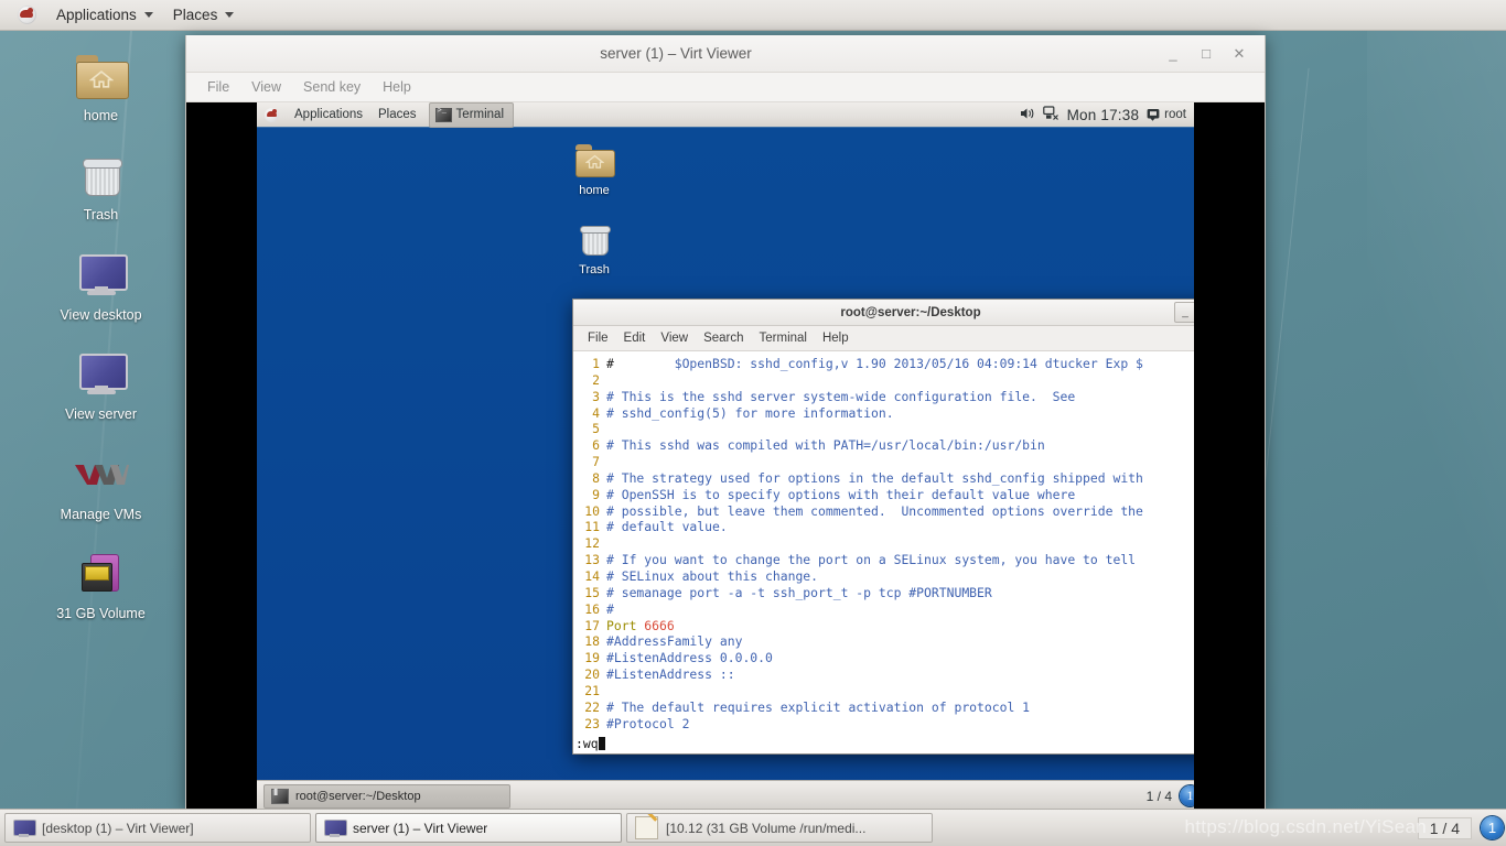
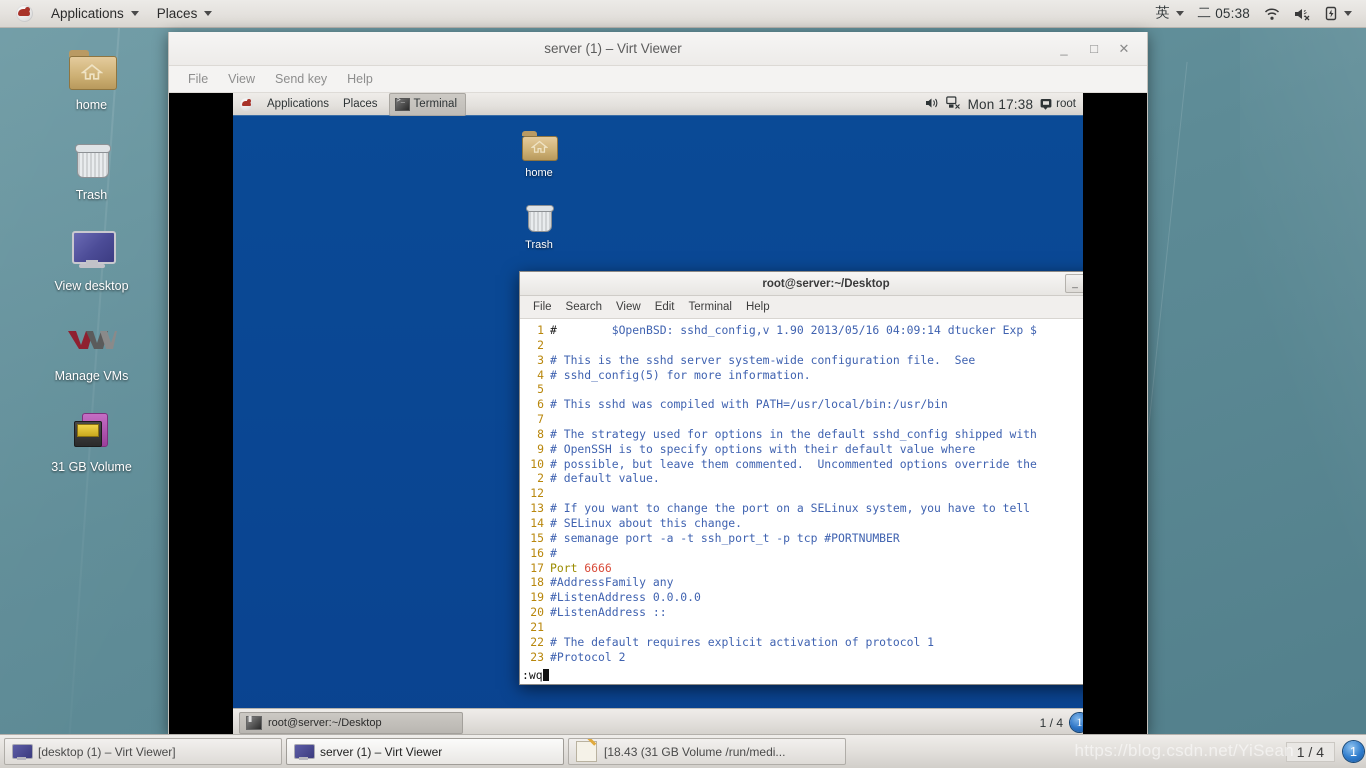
  home
  Trash
  View desktop
- View server
  Manage VMs
  31 GB Volume
  Applications
  Places
+ 英
+ 二
+ 05:38
  server (1) – Virt Viewer
  _
  □
  ✕
  File
  View
  Send key
  Help
  Applications
  Places
  Terminal
  Mon 17:38
  root
  home
  Trash
  root@server:~/Desktop
  _
  File
- Edit
+ Search
  View
- Search
+ Edit
  Terminal
  Help
- 1 # $OpenBSD: sshd_config,v 1.90 2013/05/16 04:09:14 dtucker Exp $ 2 3 # This is the sshd server system-wide configuration file. See 4 # sshd_config(5) for more information. 5 6 # This sshd was compiled with PATH=/usr/local/bin:/usr/bin 7 8 # The strategy used for options in the default sshd_config shipped with 9 # OpenSSH is to specify options with their default value where 10 # possible, but leave them commented. Uncommented options override the 11 # default value. 12 13 # If you want to change the port on a SELinux system, you have to tell 14 # SELinux about this change. 15 # semanage port -a -t ssh_port_t -p tcp #PORTNUMBER 16 # 17 Port 6666 18 #AddressFamily any 19 #ListenAddress 0.0.0.0 20 #ListenAddress :: 21 22 # The default requires explicit activation of protocol 1 23 #Protocol 2
+ 1 # $OpenBSD: sshd_config,v 1.90 2013/05/16 04:09:14 dtucker Exp $ 2 3 # This is the sshd server system-wide configuration file. See 4 # sshd_config(5) for more information. 5 6 # This sshd was compiled with PATH=/usr/local/bin:/usr/bin 7 8 # The strategy used for options in the default sshd_config shipped with 9 # OpenSSH is to specify options with their default value where 10 # possible, but leave them commented. Uncommented options override the 2 # default value. 12 13 # If you want to change the port on a SELinux system, you have to tell 14 # SELinux about this change. 15 # semanage port -a -t ssh_port_t -p tcp #PORTNUMBER 16 # 17 Port 6666 18 #AddressFamily any 19 #ListenAddress 0.0.0.0 20 #ListenAddress :: 21 22 # The default requires explicit activation of protocol 1 23 #Protocol 2
  :wq
  root@server:~/Desktop
  1 / 4
  1
  [desktop (1) – Virt Viewer]
  server (1) – Virt Viewer
- [10.12 (31 GB Volume /run/medi...
+ [18.43 (31 GB Volume /run/medi...
  1 / 4
  1
  https://blog.csdn.net/YiSean
